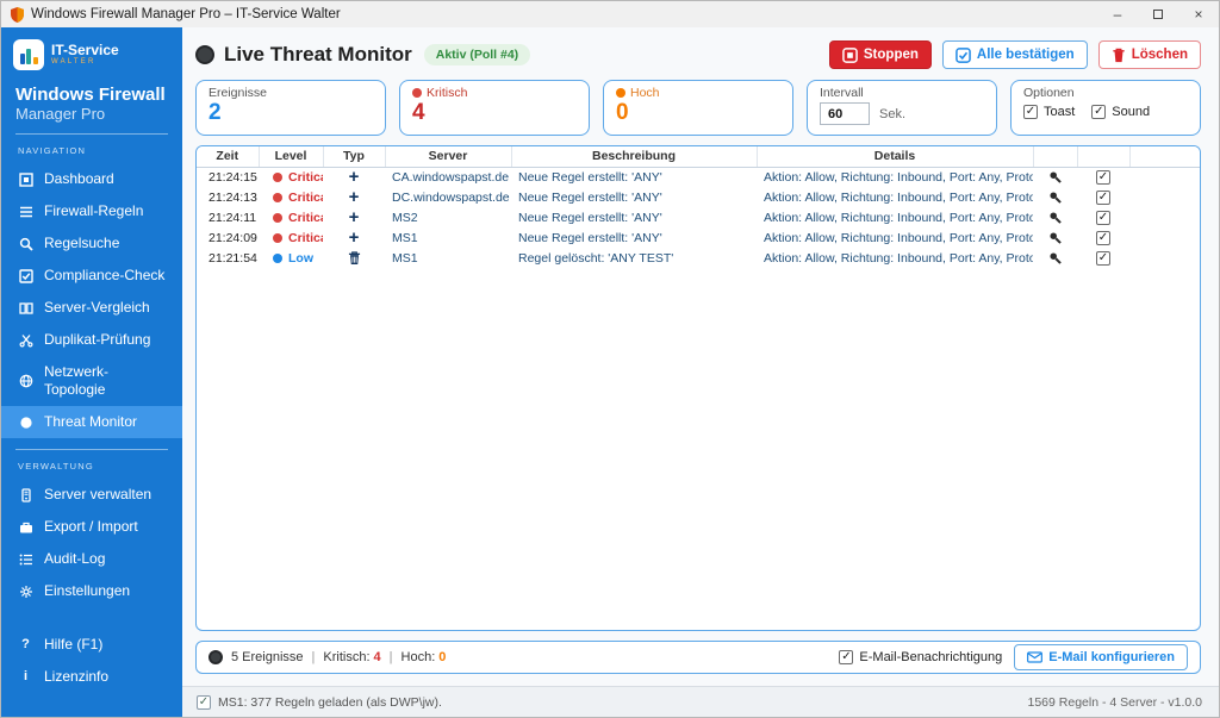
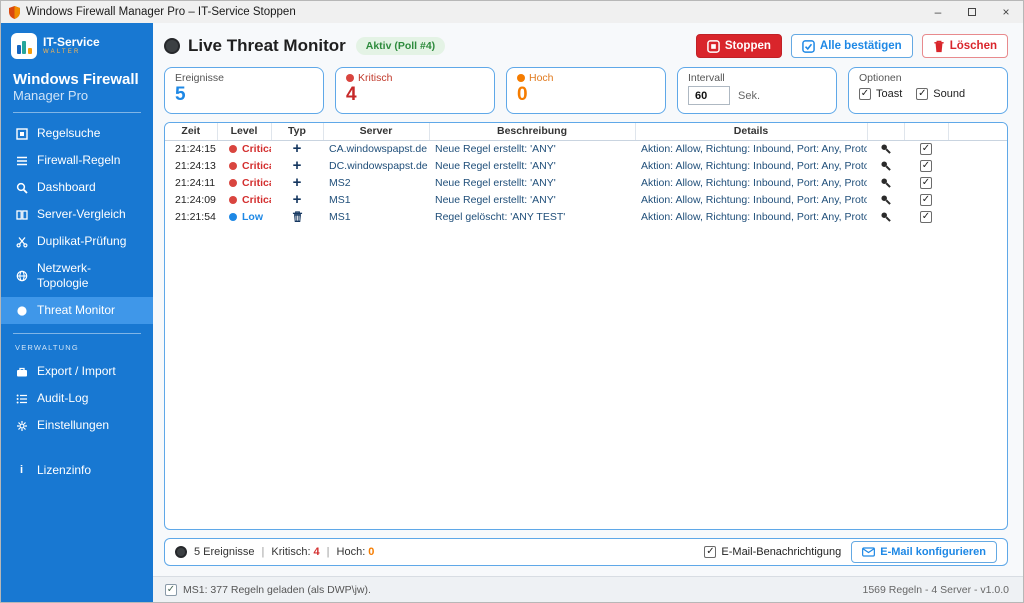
- Windows Firewall Manager Pro – IT-Service Walter
+ Windows Firewall Manager Pro – IT-Service Stoppen
  –
  ×
  IT-Service
  Windows Firewall
  Manager Pro
- NAVIGATION
- Dashboard
+ Regelsuche
  Firewall-Regeln
- Regelsuche
+ Dashboard
- Compliance-Check
  Server-Vergleich
  Duplikat-Prüfung
  Netzwerk-Topologie
  Threat Monitor
  VERWALTUNG
- Server verwalten
  Export / Import
  Audit-Log
  Einstellungen
- ?
- Hilfe (F1)
  i
  Lizenzinfo
  Live Threat Monitor
  Aktiv (Poll #4)
  Stoppen
  Alle bestätigen
  Löschen
  Ereignisse
- 2
+ 5
  Kritisch
  4
  Hoch
  0
  Intervall
  60
  Sek.
  Optionen
  Toast
  Sound
  Zeit	Level	Typ	Server	Beschreibung	Details
  21:24:15	Critic	+	CA.windowspapst.de	Neue Regel erstellt: 'ANY'	Aktion: Allow, Richtung: Inbound, Port: Any, Proto
  21:24:13	Critic	+	DC.windowspapst.de	Neue Regel erstellt: 'ANY'	Aktion: Allow, Richtung: Inbound, Port: Any, Proto
  21:24:11	Critic	+	MS2	Neue Regel erstellt: 'ANY'	Aktion: Allow, Richtung: Inbound, Port: Any, Proto
  21:24:09	Critic	+	MS1	Neue Regel erstellt: 'ANY'	Aktion: Allow, Richtung: Inbound, Port: Any, Proto
  21:21:54	Low		MS1	Regel gelöscht: 'ANY TEST'	Aktion: Allow, Richtung: Inbound, Port: Any, Proto
  5 Ereignisse
  |
  Kritisch:
  4
  |
  Hoch:
  0
  E-Mail-Benachrichtigung
  E-Mail konfigurieren
  MS1: 377 Regeln geladen (als DWP\jw).
  1569 Regeln - 4 Server - v1.0.0
